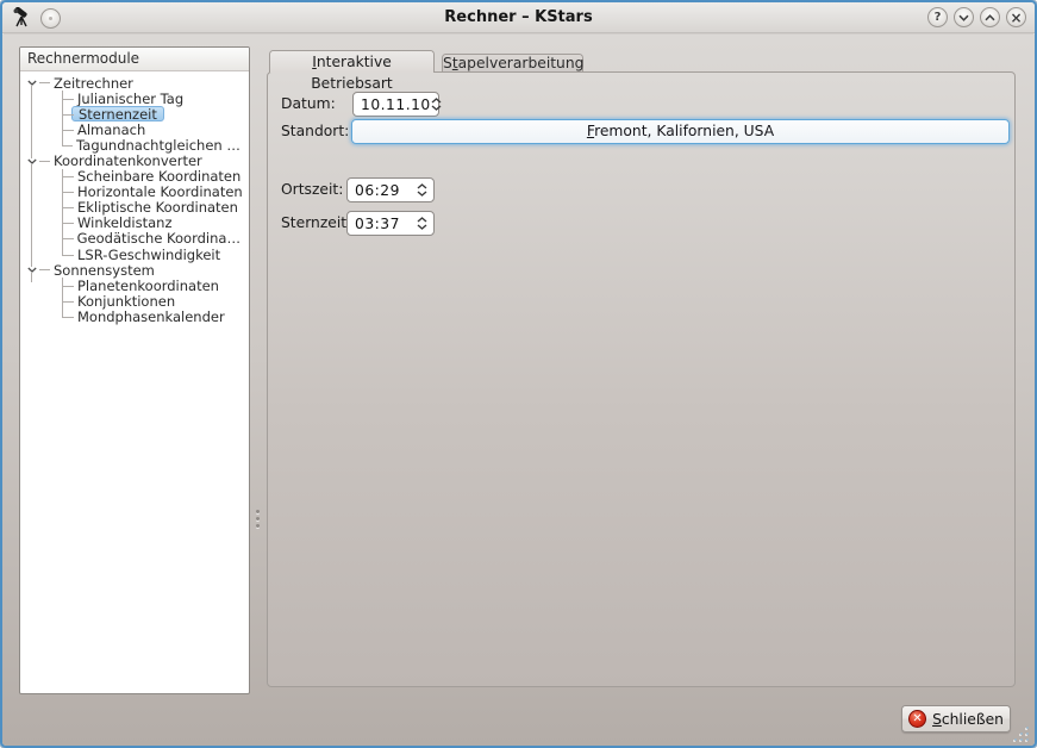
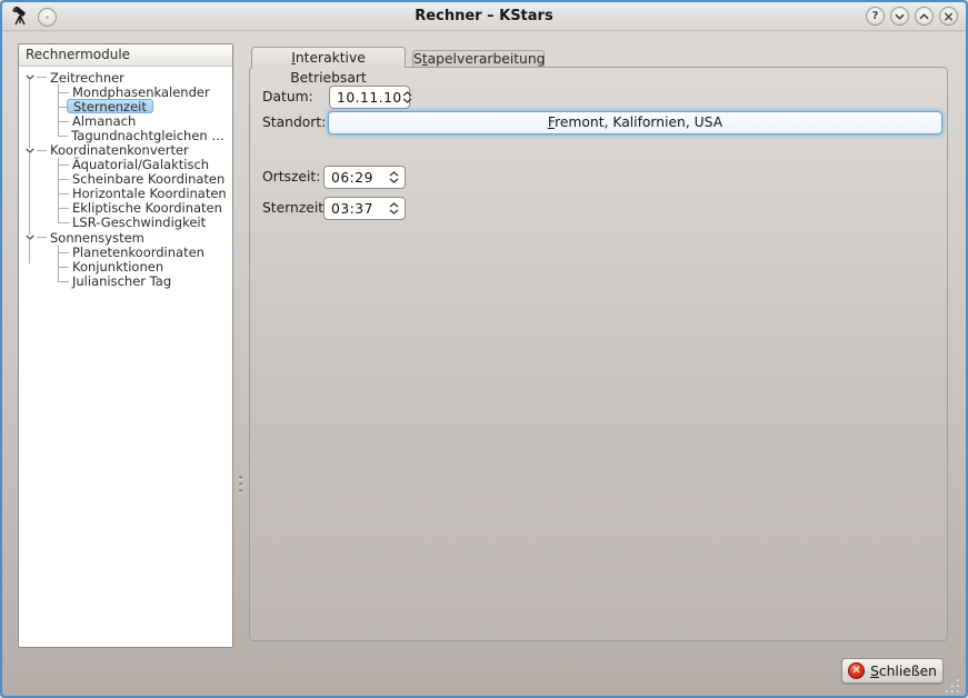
  Rechner – KStars
  ?
  ×
  Rechnermodule
  Zeitrechner
- Julianischer Tag
+ Mondphasenkalender
  Sternenzeit
  Almanach
  Tagundnachtgleichen & ..
  Koordinatenkonverter
+ Äquatorial/Galaktisch
  Scheinbare Koordinaten
  Horizontale Koordinaten
  Ekliptische Koordinaten
- Winkeldistanz
- Geodätische Koordinaten
  LSR-Geschwindigkeit
  Sonnensystem
  Planetenkoordinaten
  Konjunktionen
- Mondphasenkalender
+ Julianischer Tag
  Interaktive Betriebsart
  Stapelverarbeitung
  Datum:
  10.11.10
  Standort:
  Fremont, Kalifornien, USA
  Ortszeit:
  06:29
  Sternzeit
  03:37
  ✕
  Schließen
